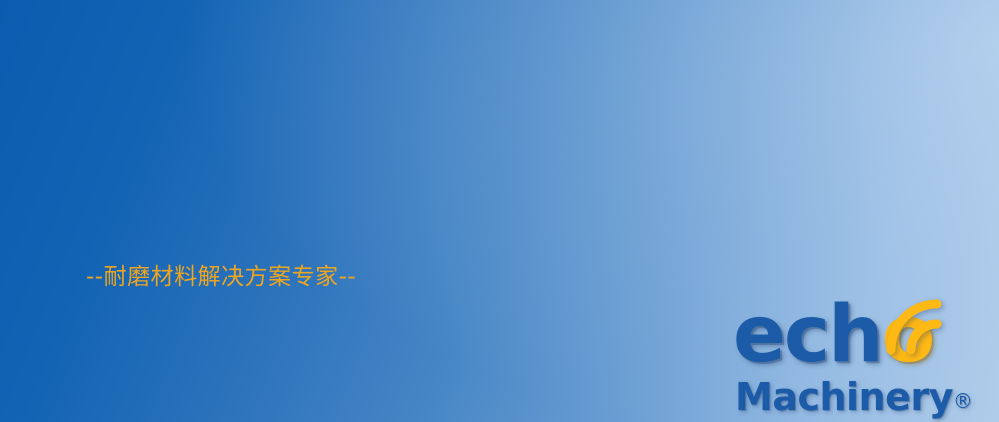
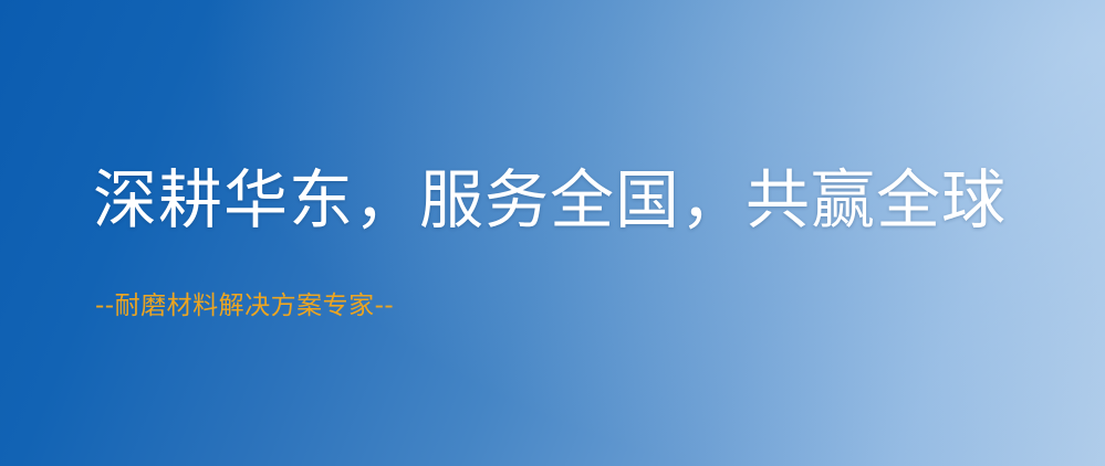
+ 深耕华东，服务全国，共赢全球
  --耐磨材料解决方案专家--
- echo
- Machinery®
